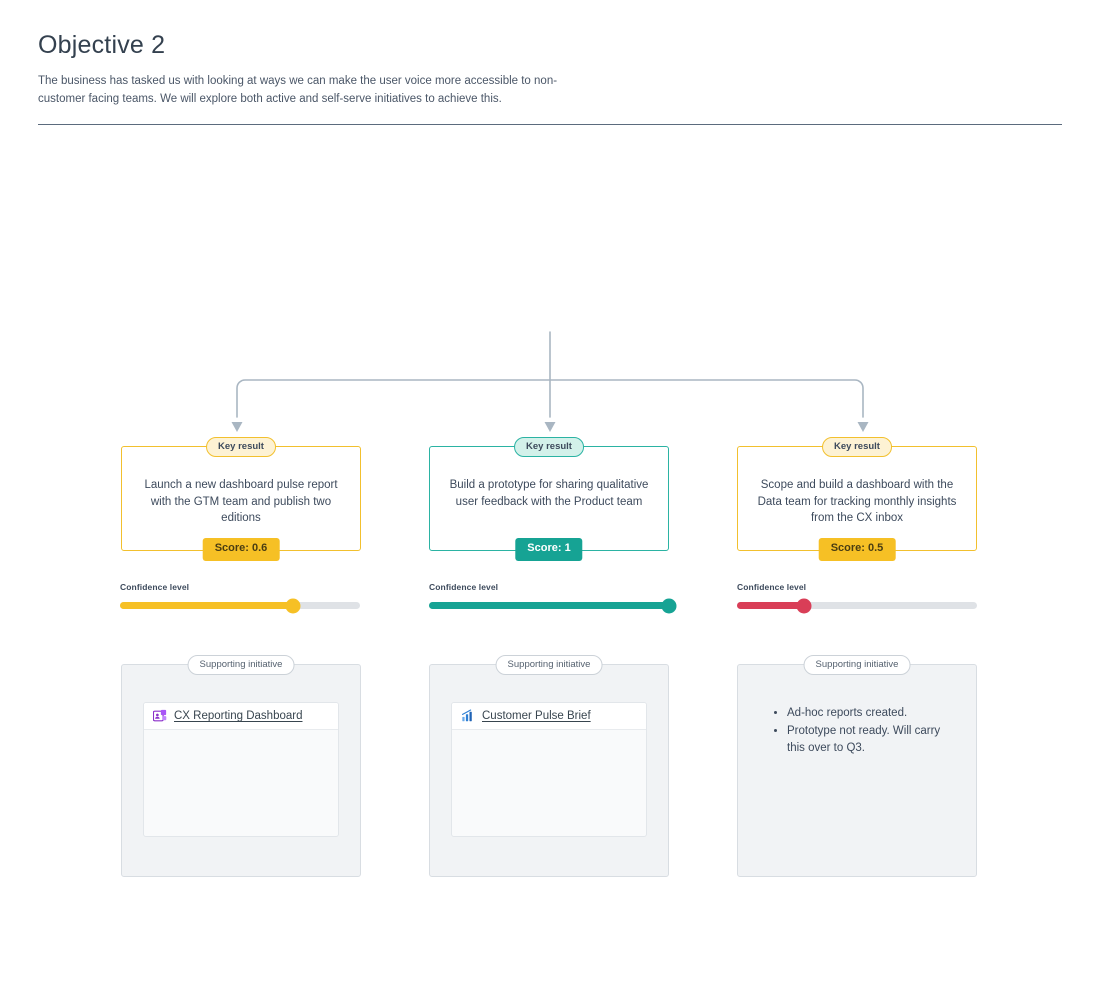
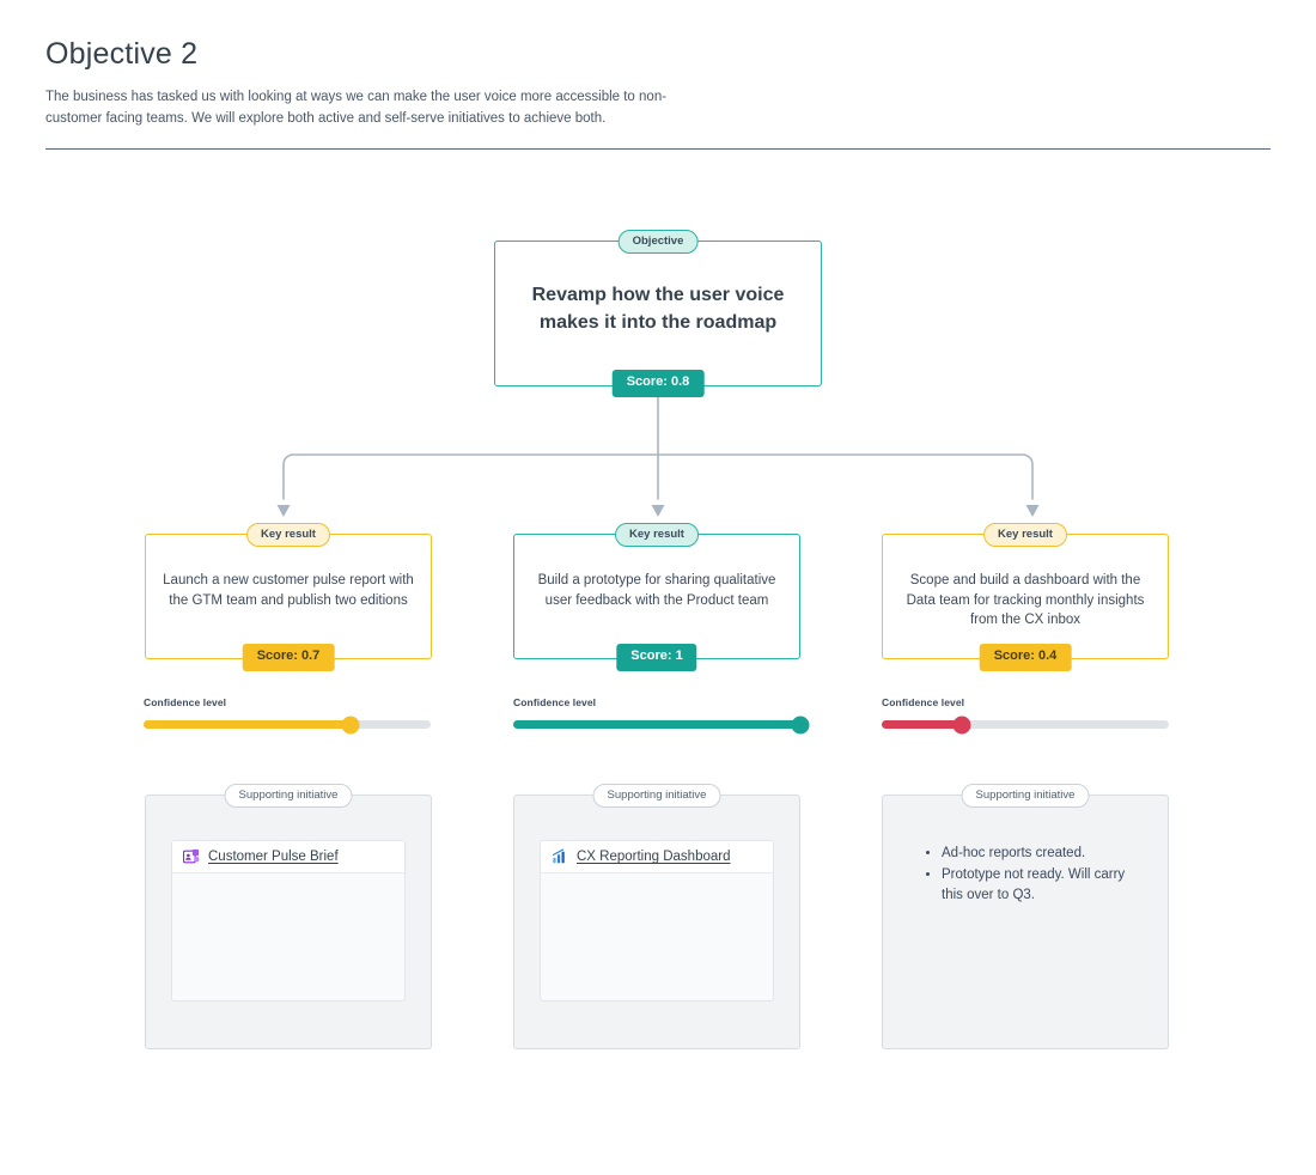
  Objective 2
- The business has tasked us with looking at ways we can make the user voice more accessible to non-customer facing teams. We will explore both active and self-serve initiatives to achieve this.
+ The business has tasked us with looking at ways we can make the user voice more accessible to non-customer facing teams. We will explore both active and self-serve initiatives to achieve both.
+ Objective
+ Revamp how the user voice makes it into the roadmap
+ Score: 0.8
  Key result
- Launch a new dashboard pulse report with the GTM team and publish two editions
+ Launch a new customer pulse report with the GTM team and publish two editions
- Score: 0.6
+ Score: 0.7
  Key result
  Build a prototype for sharing qualitative user feedback with the Product team
  Score: 1
  Key result
  Scope and build a dashboard with the Data team for tracking monthly insights from the CX inbox
- Score: 0.5
+ Score: 0.4
  Confidence level
  Confidence level
  Confidence level
  Supporting initiative
- CX Reporting Dashboard
+ Customer Pulse Brief
  Supporting initiative
- Customer Pulse Brief
+ CX Reporting Dashboard
  Supporting initiative
  Ad-hoc reports created.
  Prototype not ready. Will carry this over to Q3.
